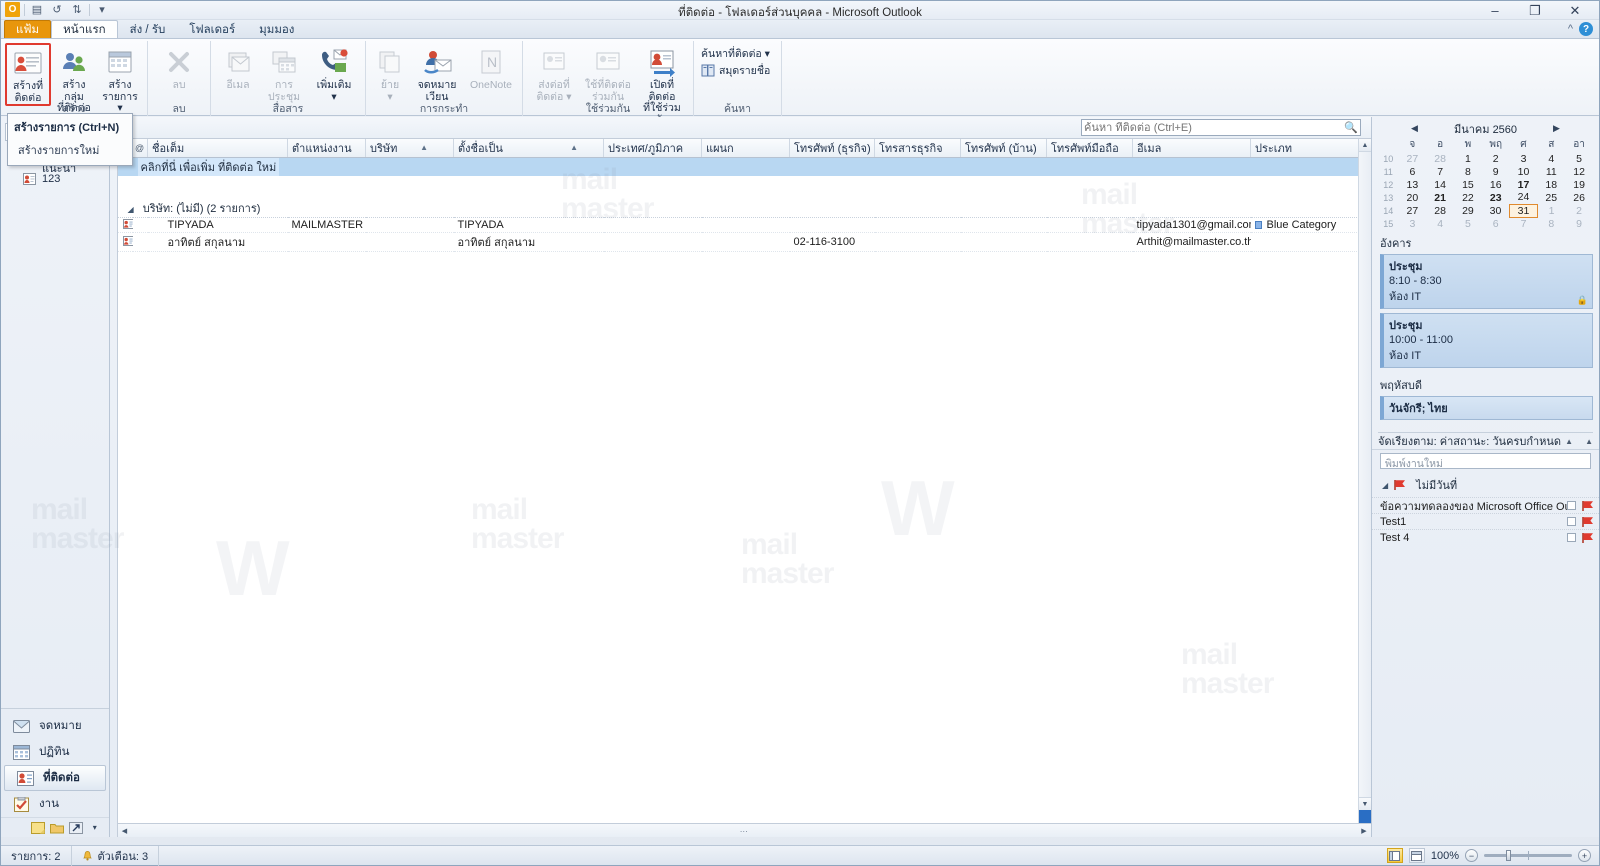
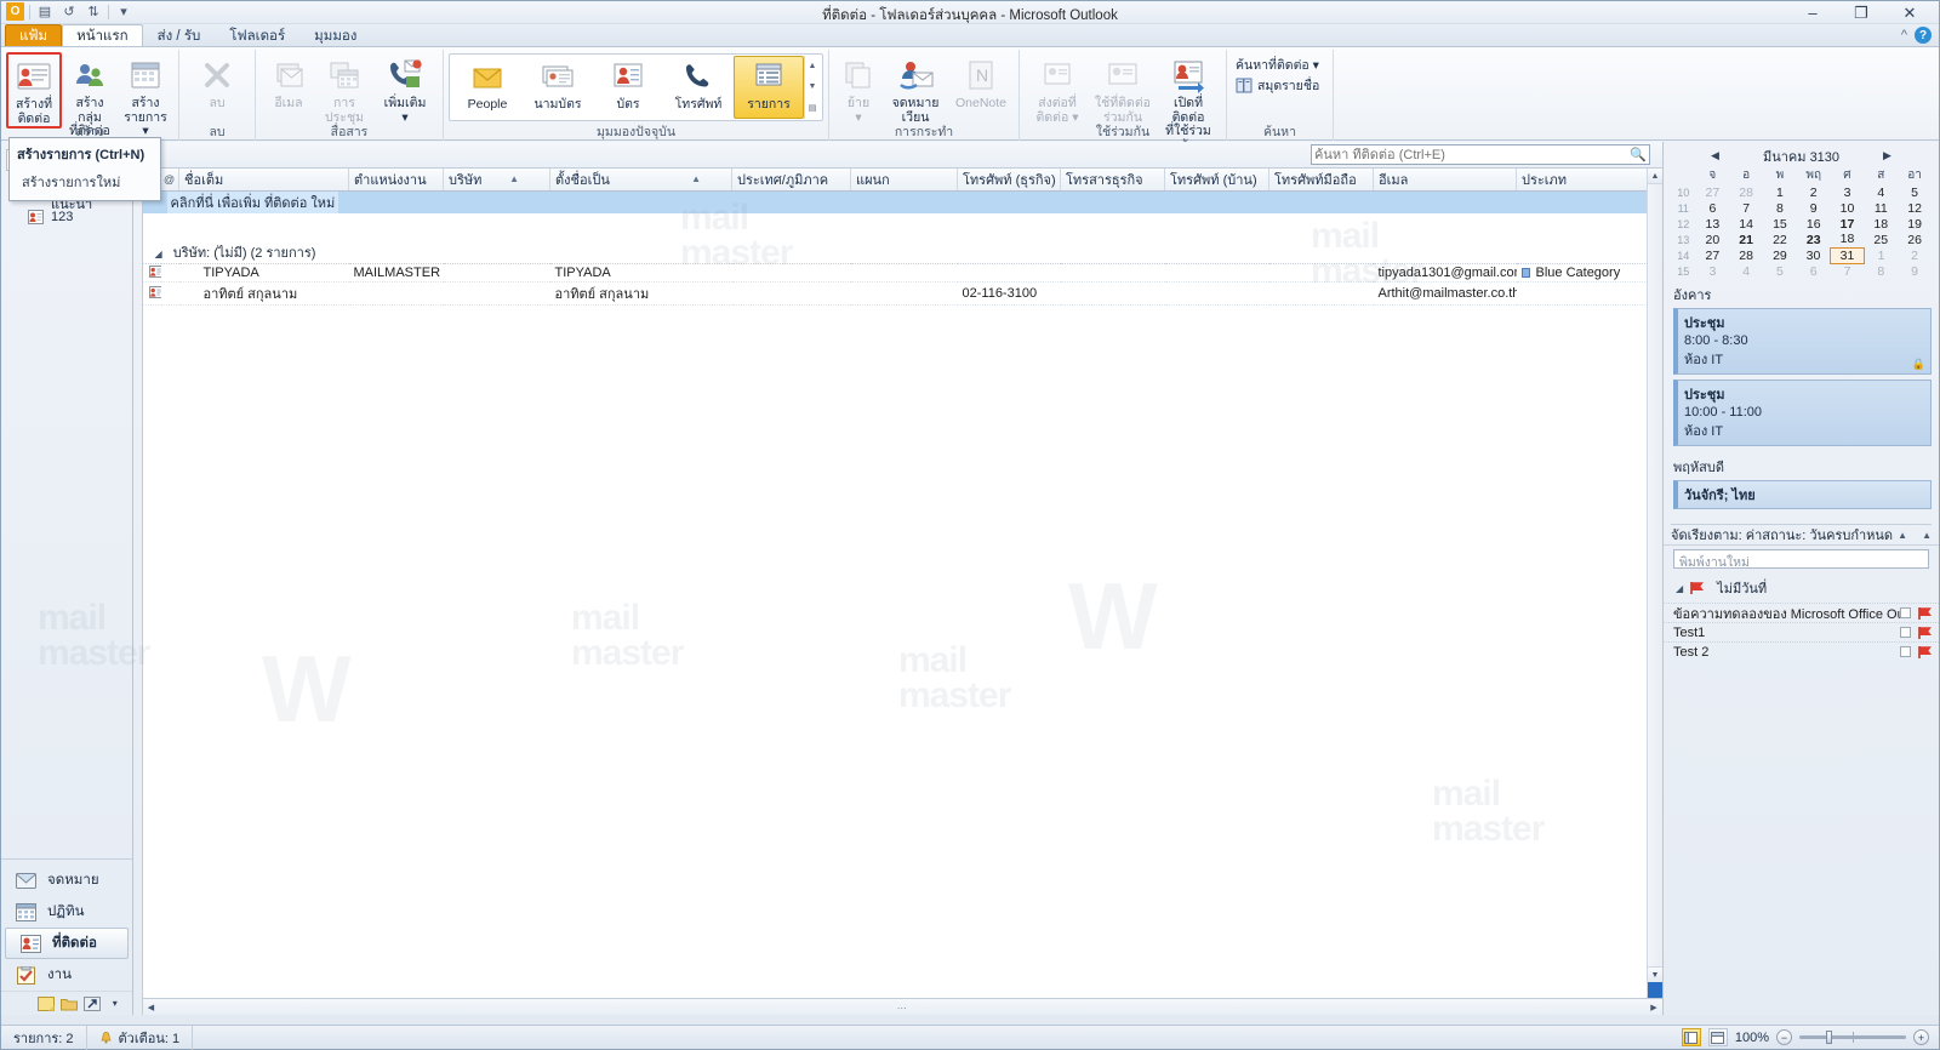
  O
  ▤
  ↺
  ⇅
  ▾
  ที่ติดต่อ - โฟลเดอร์ส่วนบุคคล - Microsoft Outlook
  –
  ❐
  ✕
  แฟ้ม
  หน้าแรก
  ส่ง / รับ
  โฟลเดอร์
  มุมมอง
  ^
  ?
  สร้างที่
  ติดต่อ
  สร้างกลุ่ม
  ที่ติดต่อ
  สร้าง
  รายการ ▾
  สร้าง
  ลบ
  ลบ
  อีเมล
  การ
  ประชุม
  เพิ่มเติม
  ▾
  สื่อสาร
+ People
+ นามบัตร
+ บัตร
+ โทรศัพท์
+ รายการ
+ มุมมองปัจจุบัน
  ย้าย
  ▾
  จดหมาย
  เวียน
  N
  OneNote
  การกระทำ
  ส่งต่อที่
  ติดต่อ ▾
  ใช้ที่ติดต่อ
  ร่วมกัน
  เปิดที่ติดต่อ
  ที่ใช้ร่วม
  ใช้ร่วมกัน
  ค้นหาที่ติดต่อ ▾
  สมุดรายชื่อ
  ค้นหา
  123
  จดหมาย
  ปฏิทิน
  ที่ติดต่อ
  งาน
  ▾
  ค้นหา ที่ติดต่อ (Ctrl+E)
  🔍
  	@	ชื่อเต็ม	ตำแหน่งงาน	บริษัท ▲	ตั้งชื่อเป็น ▲	ประเทศ/ภูมิภาค	แผนก	โทรศัพท์ (ธุรกิจ)	โทรสารธุรกิจ	โทรศัพท์ (บ้าน)	โทรศัพท์มือถือ	อีเมล	ประเภท
  คลิกที่นี่ เพื่อเพิ่ม ที่ติดต่อ ใหม่
  ◢ บริษัท: (ไม่มี) (2 รายการ)
  		TIPYADA	MAILMASTER		TIPYADA							tipyada1301@gmail.co	Blue Category
  		อาทิตย์ สกุลนาม			อาทิตย์ สกุลนาม			02-116-3100				Arthit@mailmaster.co.th
  ⋯
  ◀
- มีนาคม 2560
+ มีนาคม 3130
  ▶
  	จ	อ	พ	พฤ	ศ	ส	อา
  10	27	28	1	2	3	4	5
  11	6	7	8	9	10	11	12
  12	13	14	15	16	17	18	19
- 13	20	21	22	23	24	25	26
+ 13	20	21	22	23	18	25	26
  14	27	28	29	30	31	1	2
  15	3	4	5	6	7	8	9
  อังคาร
  ประชุม
- 8:10 - 8:30
+ 8:00 - 8:30
  ห้อง IT
  🔒
  ประชุม
  10:00 - 11:00
  ห้อง IT
  พฤหัสบดี
  วันจักรี; ไทย
  จัดเรียงตาม: ค่าสถานะ: วันครบกำหนด
  ▲
  ▲
  พิมพ์งานใหม่
  ◢
  ไม่มีวันที่
  ข้อความทดลองของ Microsoft Office O
  Test1
- Test 4
+ Test 2
  รายการ: 2
- ตัวเตือน: 3
+ ตัวเตือน: 1
  100%
  −
  +
  สร้างรายการ (Ctrl+N)
  สร้างรายการใหม่
  master
  mail
  master
  master
